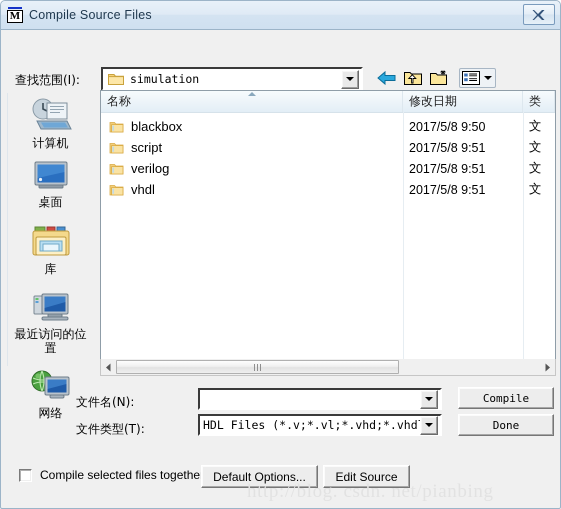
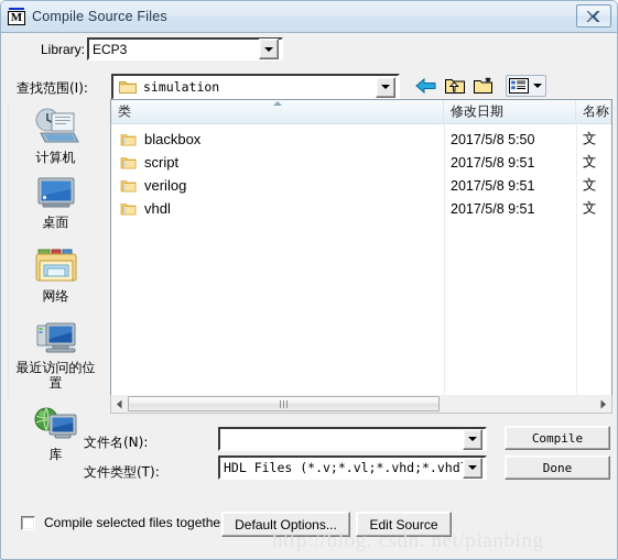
  M
  Compile Source Files
+ Library:
+ ECP3
  查找范围(I):
  simulation
  计算机
  桌面
- 库
+ 网络
  最近访问的位置
- 网络
+ 库
- 名称
+ 类
  修改日期
- 类
+ 名称
  blackbox
- 2017/5/8 9:50
+ 2017/5/8 5:50
  文
  script
  2017/5/8 9:51
  文
  verilog
  2017/5/8 9:51
  文
  vhdl
  2017/5/8 9:51
  文
  文件名(N):
  文件类型(T):
  HDL Files (*.v;*.vl;*.vhd;*.vhd
  Compile
  Done
  Compile selected files togethe
  Default Options...
  Edit Source
  http://blog. csdn. net/pianbing
